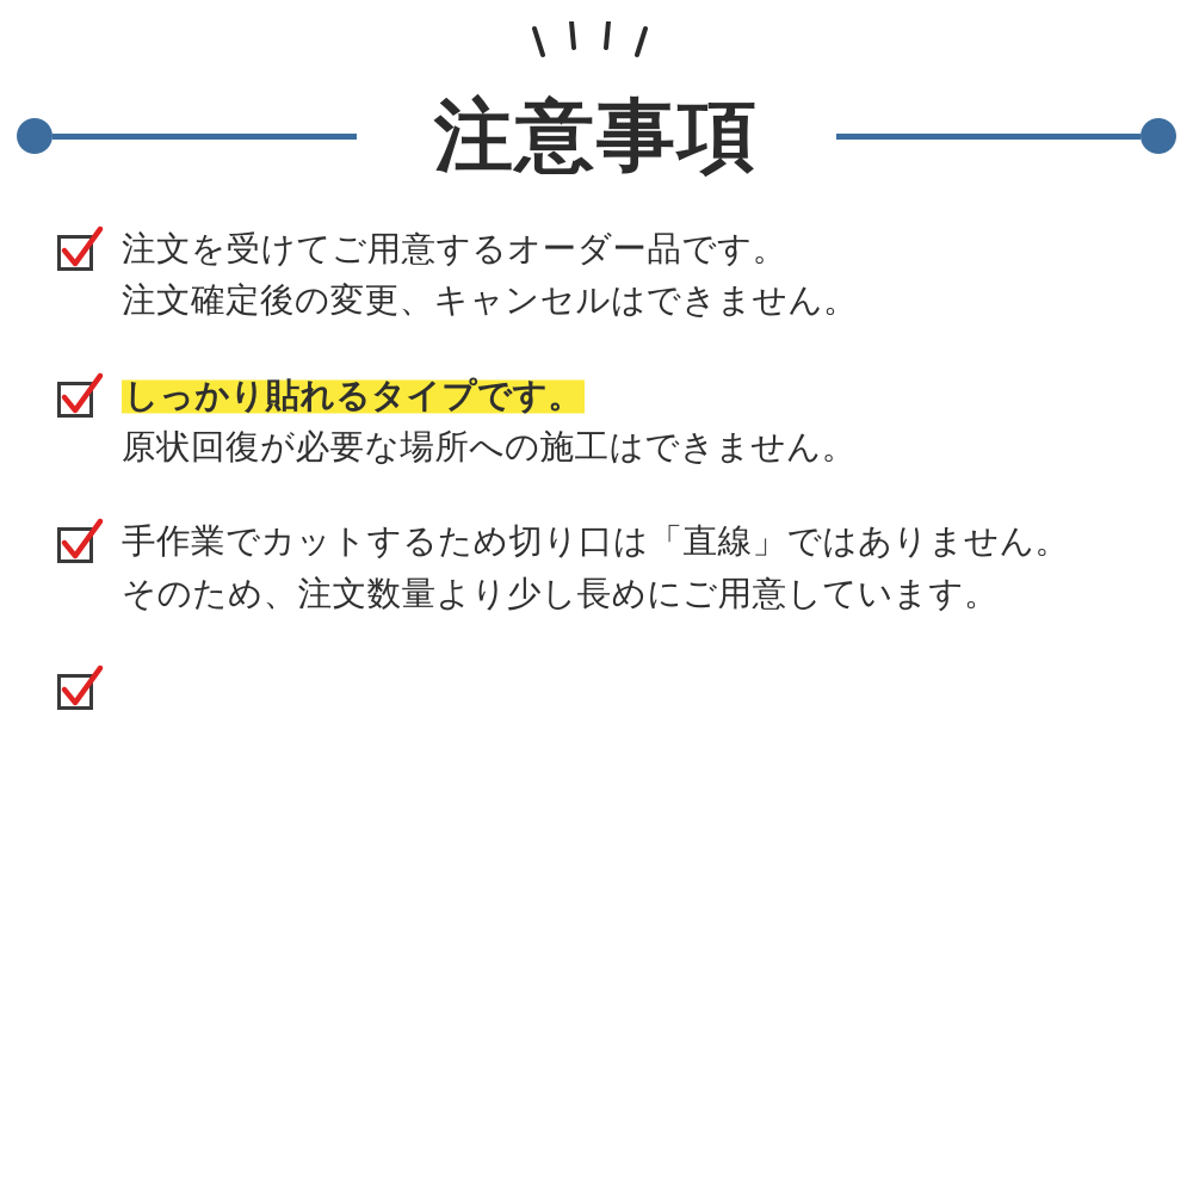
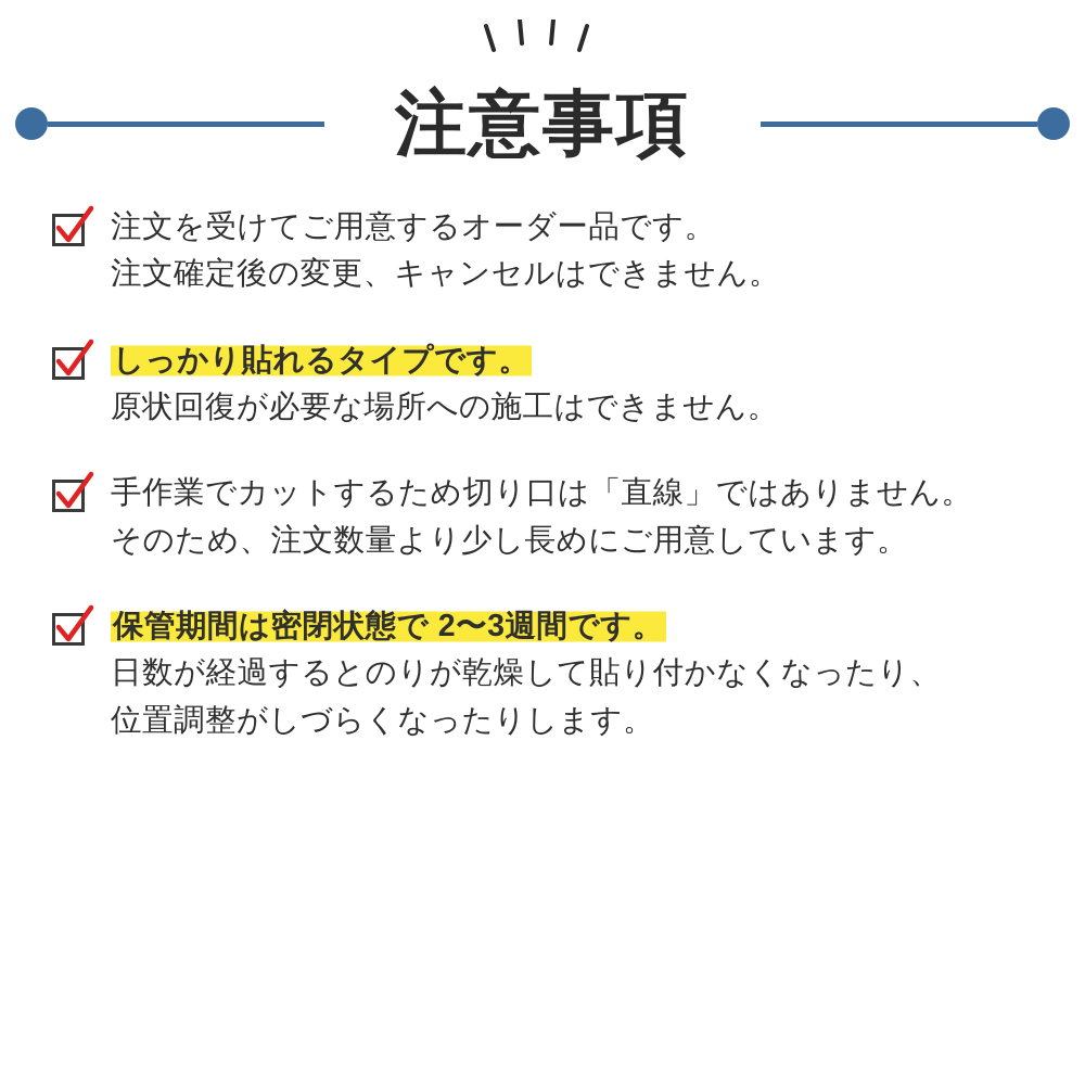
  注意事項
  注文を受けてご用意するオーダー品です。
  注文確定後の変更、キャンセルはできません。
  しっかり貼れるタイプです。
  原状回復が必要な場所への施工はできません。
  手作業でカットするため切り口は「直線」ではありません。
  そのため、注文数量より少し長めにご用意しています。
+ 保管期間は密閉状態で 2〜3週間です。
+ 日数が経過するとのりが乾燥して貼り付かなくなったり、
+ 位置調整がしづらくなったりします。
